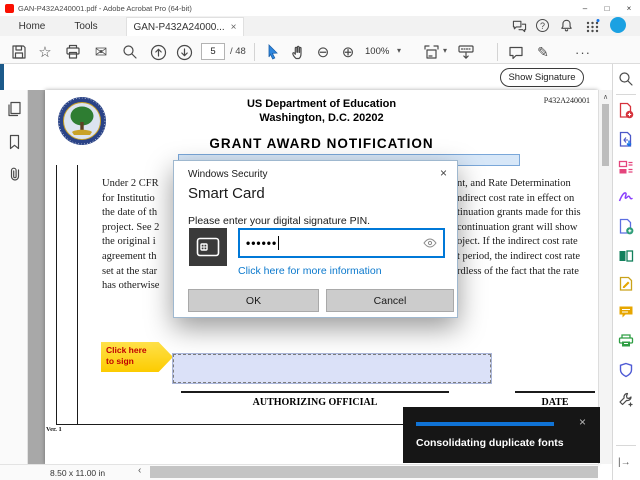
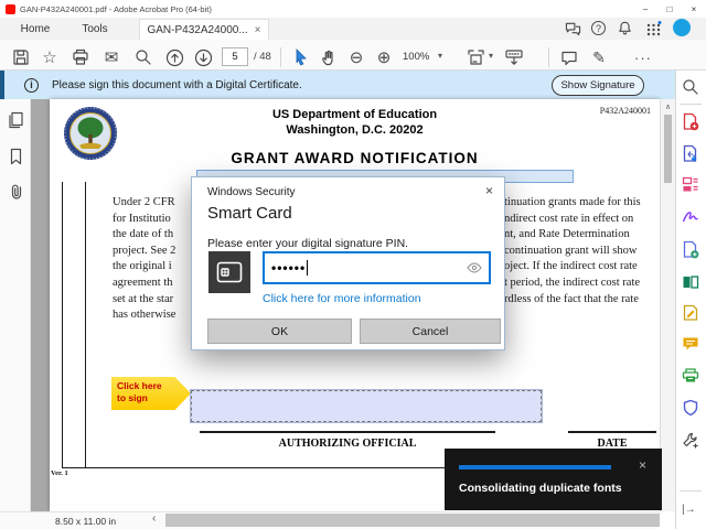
  GAN-P432A240001.pdf - Adobe Acrobat Pro (64-bit)
  –
  □
  ×
  Home
  Tools
  GAN-P432A24000...
  ×
  ?
  ☆
  ✉
  5
  / 48
  ⊖
  ⊕
  100%
  ▾
  ▾
  ✎
  ···
+ i
+ Please sign this document with a Digital Certificate.
  Show Signature
  US Department of Education
  Washington, D.C. 20202
  P432A240001
  GRANT AWARD NOTIFICATION
  Under 2 CFR
  for Institutio
  the date of th
  project. See 2
  the original i
  agreement th
  set at the star
  has otherwise
- nt, and Rate Determination
+ tinuation grants made for this
  ndirect cost rate in effect on
- tinuation grants made for this
+ nt, and Rate Determination
  continuation grant will show
  oject. If the indirect cost rate
  t period, the indirect cost rate
  rdless of the fact that the rate
  Click here
  to sign
  AUTHORIZING OFFICIAL
  DATE
  |→
  8.50 x 11.00 in
  ‹
  Windows Security
  ×
  Smart Card
  Please enter your digital signature PIN.
  ••••••
  Click here for more information
  OK
  Cancel
  ×
  Consolidating duplicate fonts
